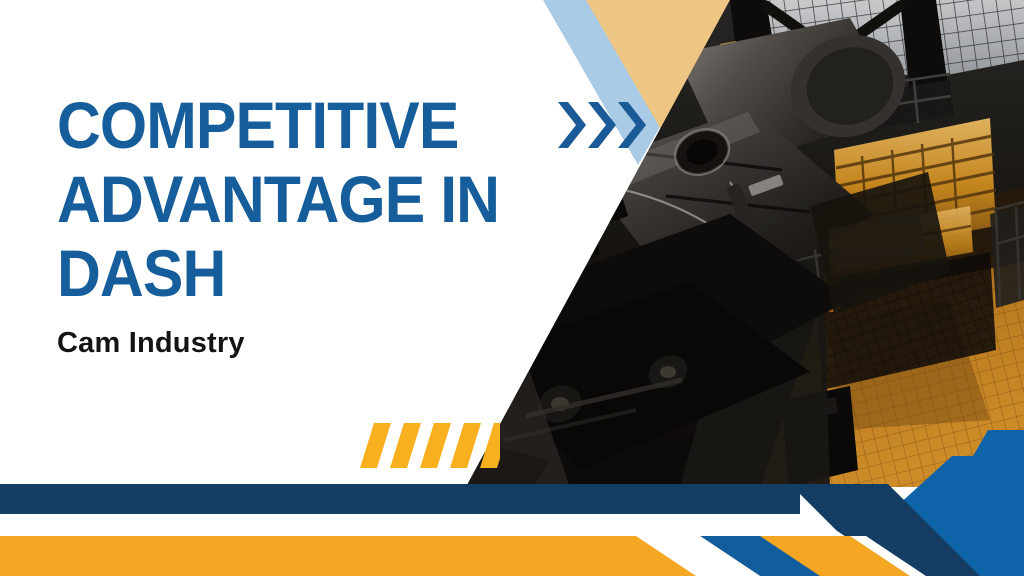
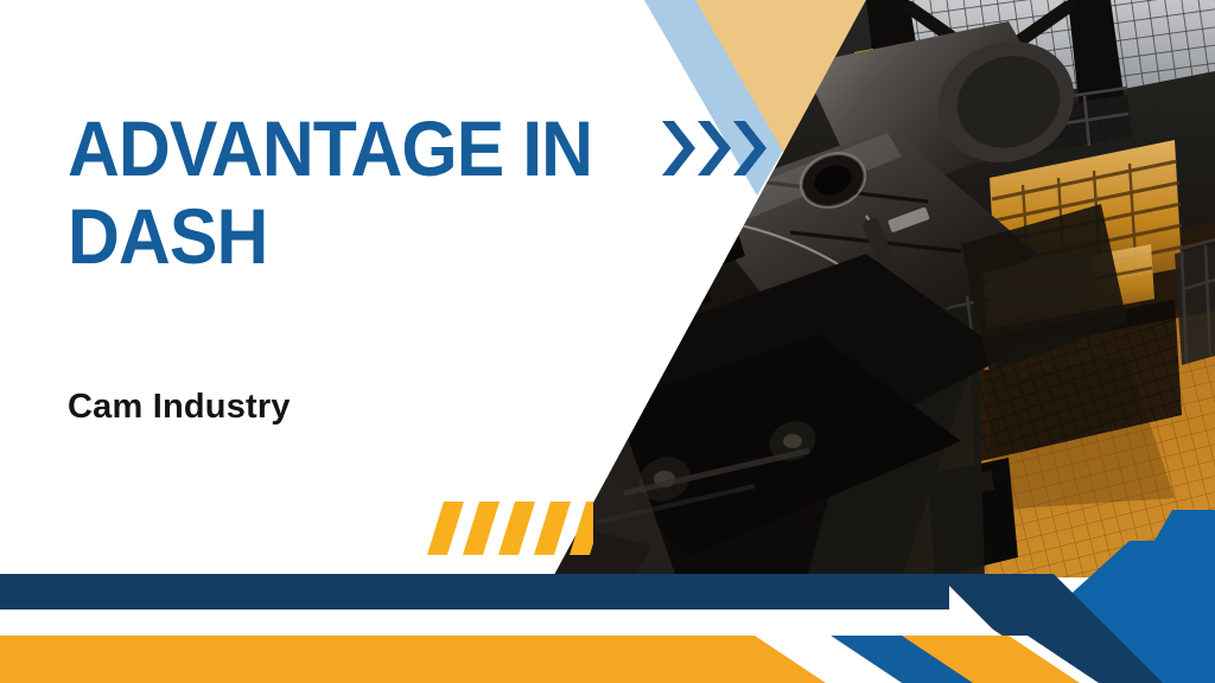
- COMPETITIVE
  ADVANTAGE IN
  DASH
  Cam Industry
